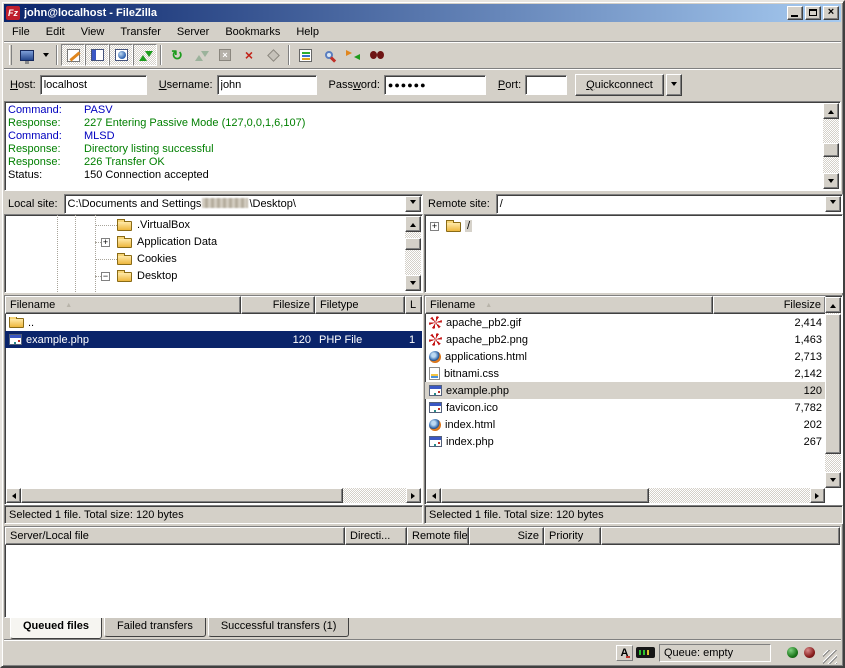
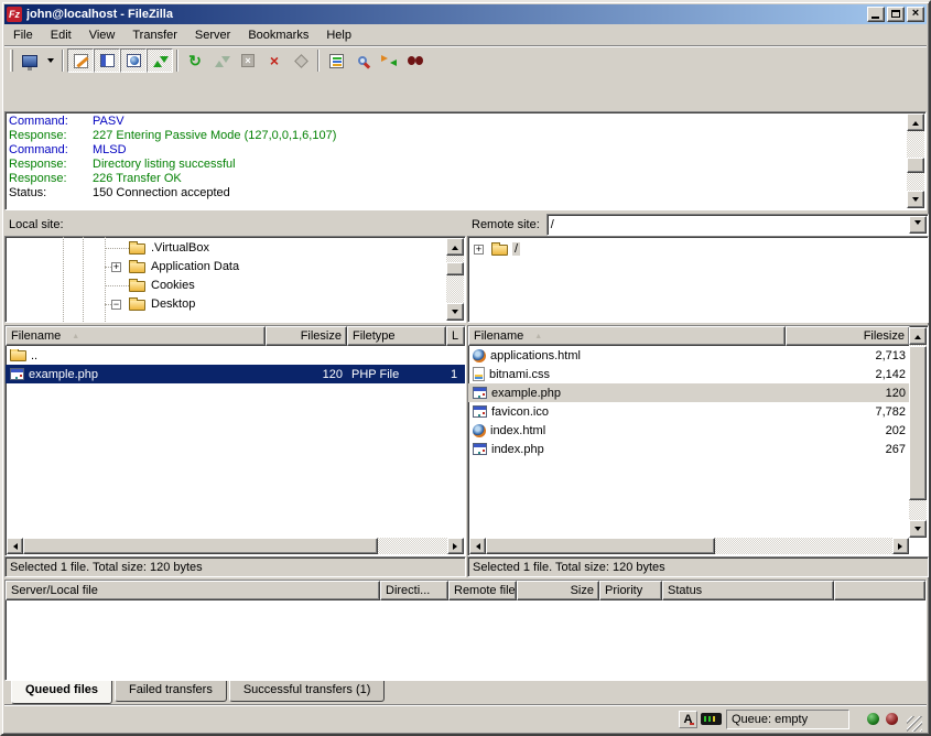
  Fz
  john@localhost - FileZilla
  ×
  File
  Edit
  View
  Transfer
  Server
  Bookmarks
  Help
  ↻
  ×
  ×
- Host:
- localhost
- Username:
- john
- Password:
- ●●●●●●
- Port:
- Quickconnect
  Command:
  PASV
  Response:
  227 Entering Passive Mode (127,0,0,1,6,107)
  Command:
  MLSD
  Response:
  Directory listing successful
  Response:
  226 Transfer OK
  Status:
  150 Connection accepted
  Local site:
- C:\Documents and Settings \Desktop\
  .VirtualBox
  +
  Application Data
  Cookies
  −
  Desktop
  Remote site:
  /
  +
  /
  Filename
  Filesize
  Filetype
  L
  ..
  example.php
  120
  PHP File
  1
  Filename
  Filesize
- apache_pb2.gif
- 2,414
- apache_pb2.png
- 1,463
  applications.html
  2,713
  bitnami.css
  2,142
  example.php
  120
  favicon.ico
  7,782
  index.html
  202
  index.php
  267
  Selected 1 file. Total size: 120 bytes
  Selected 1 file. Total size: 120 bytes
  Server/Local file
  Directi...
  Remote file
  Size
  Priority
+ Status
  Queued files
  Failed transfers
  Successful transfers (1)
  A
  Queue: empty
